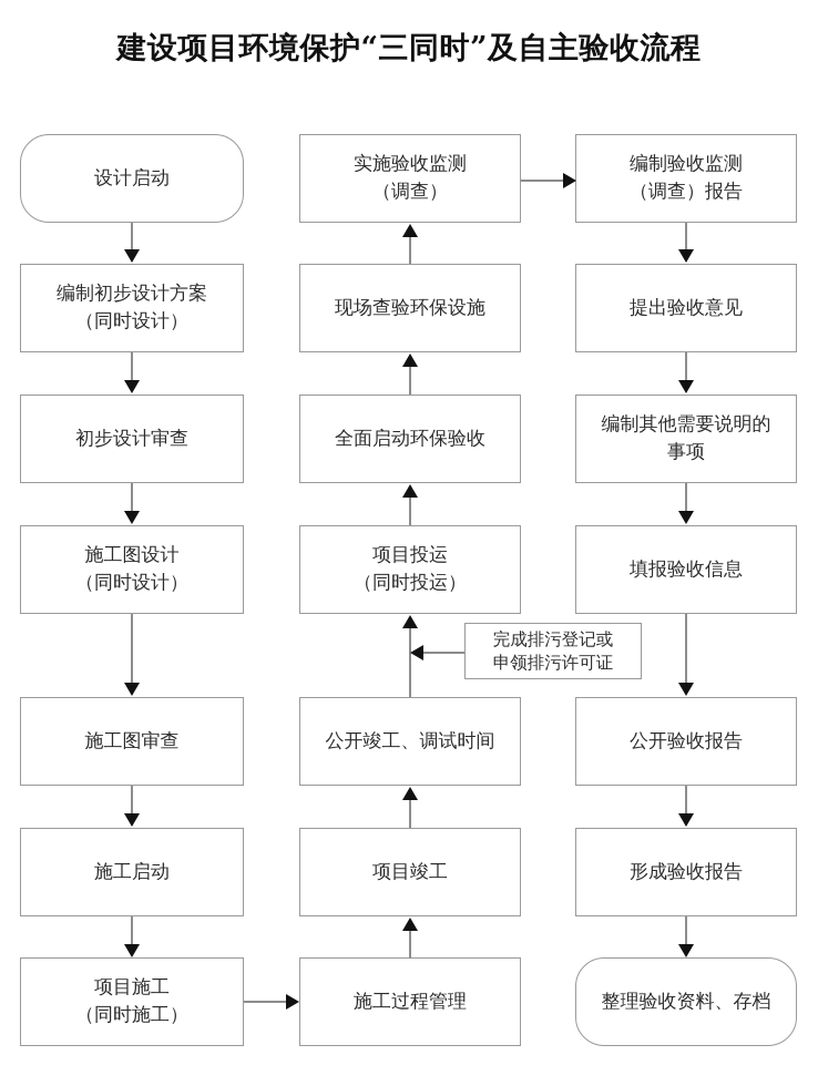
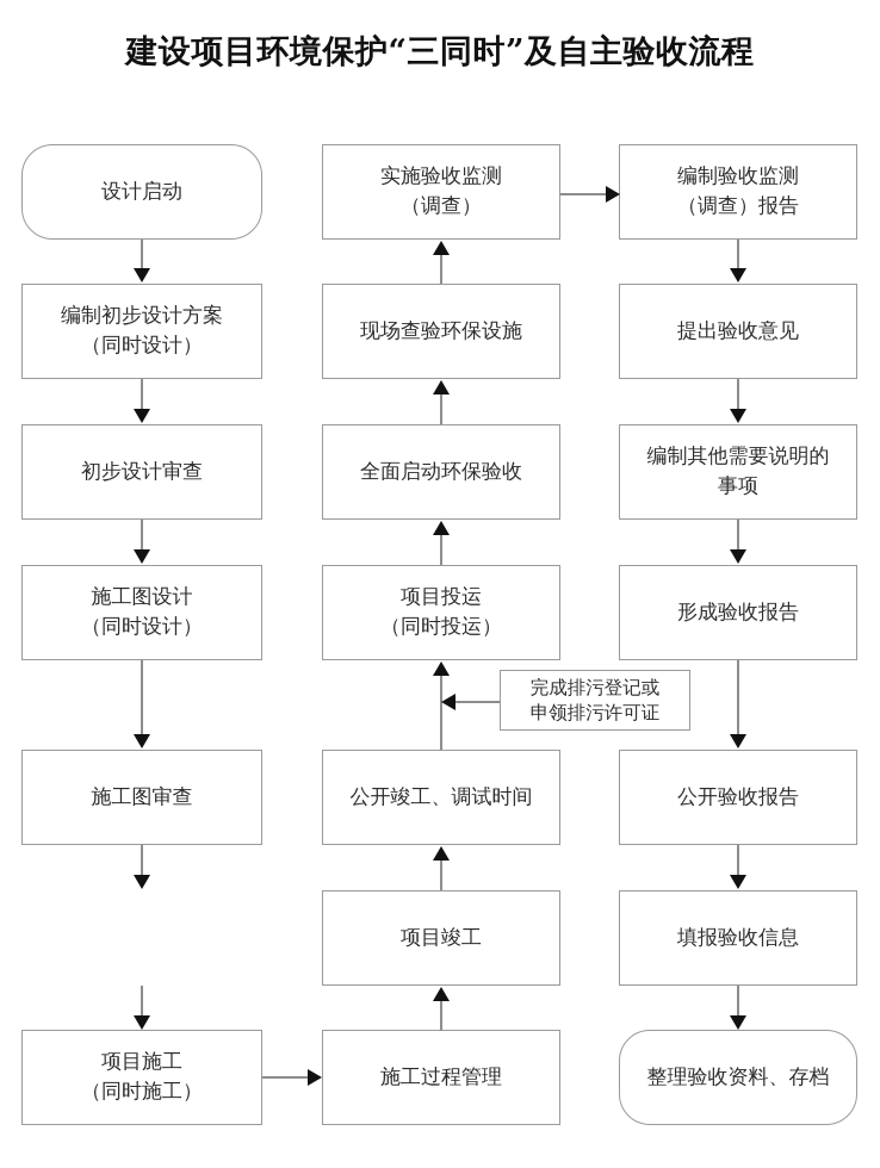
  建设项目环境保护“三同时”及自主验收流程
  设计启动
  编制初步设计方案
  （同时设计）
  初步设计审查
  施工图设计
  （同时设计）
  施工图审查
- 施工启动
  项目施工
  （同时施工）
  实施验收监测
  （调查）
  现场查验环保设施
  全面启动环保验收
  项目投运
  （同时投运）
  完成排污登记或
  申领排污许可证
  公开竣工、调试时间
  项目竣工
  施工过程管理
  编制验收监测
  （调查）报告
  提出验收意见
  编制其他需要说明的
  事项
- 填报验收信息
+ 形成验收报告
  公开验收报告
- 形成验收报告
+ 填报验收信息
  整理验收资料、存档
